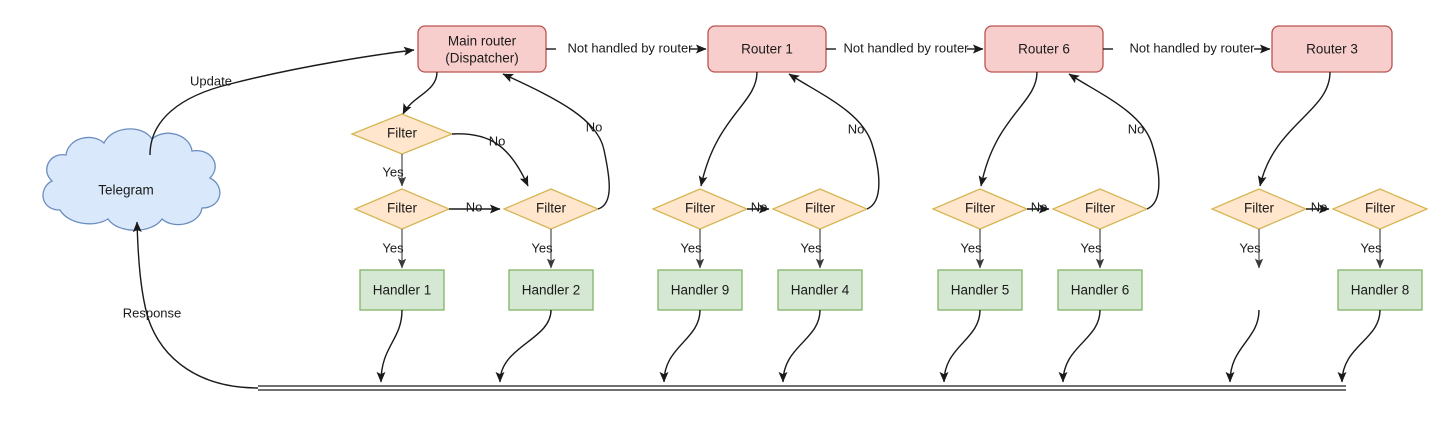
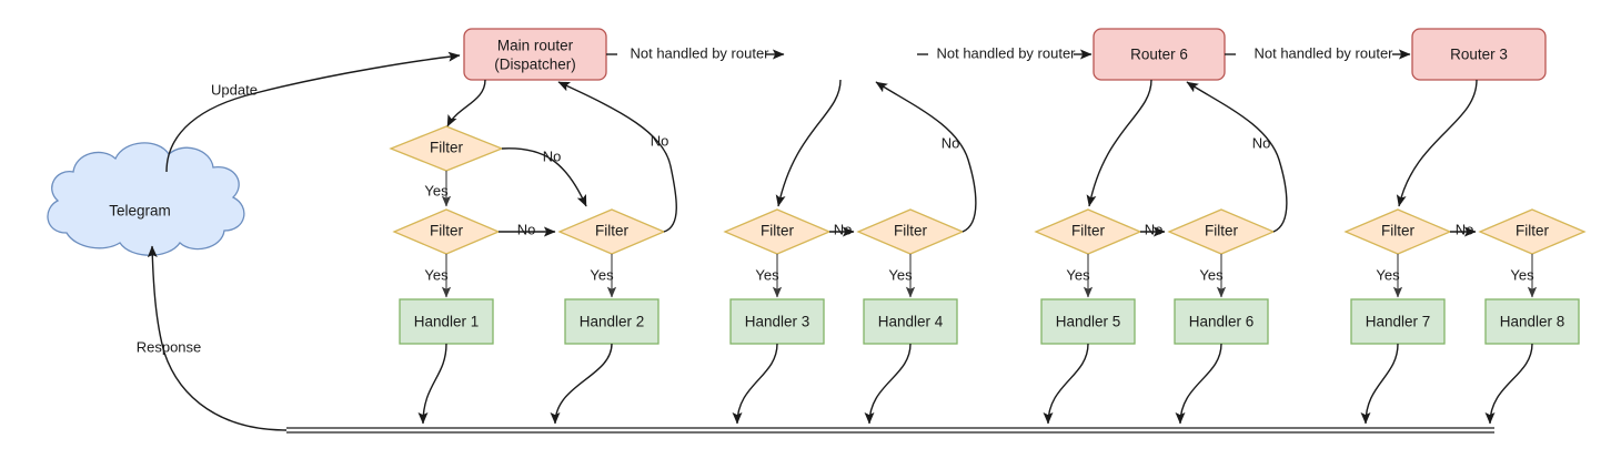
  Telegram
  Main router
  (Dispatcher)
- Router 1
  Router 6
  Router 3
  Not handled by router
  Not handled by router
  Not handled by router
  Update
  Response
  Filter
  Yes
  No
  Filter
  Filter
  No
  No
  Yes
  Yes
  Filter
  Filter
  No
  No
  Yes
  Yes
  Filter
  Filter
  No
  No
  Yes
  Yes
  Filter
  Filter
  No
  Yes
  Yes
  Handler 1
  Handler 2
- Handler 9
+ Handler 3
  Handler 4
  Handler 5
  Handler 6
+ Handler 7
  Handler 8
